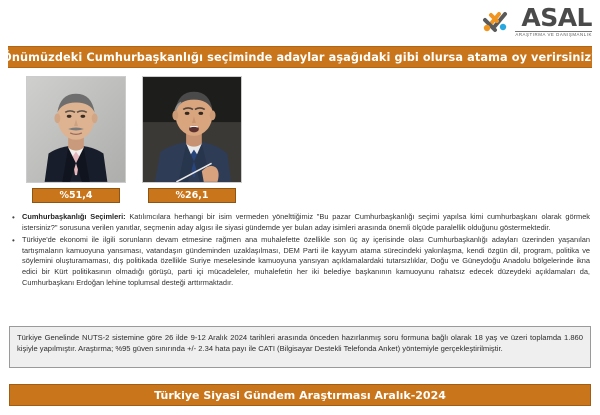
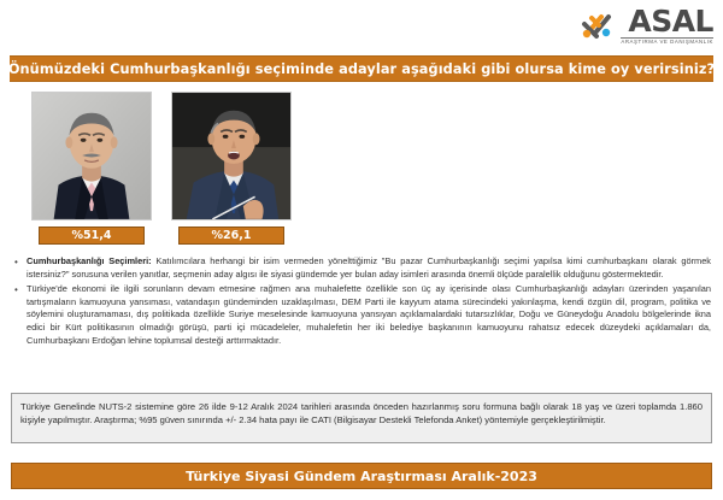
  ASAL
- Önümüzdeki Cumhurbaşkanlığı seçiminde adaylar aşağıdaki gibi olursa atama oy verirsiniz?
+ Önümüzdeki Cumhurbaşkanlığı seçiminde adaylar aşağıdaki gibi olursa kime oy verirsiniz?
  %51,4
  %26,1
  •
  Cumhurbaşkanlığı Seçimleri: Katılımcılara herhangi bir isim vermeden yönelttiğimiz "Bu pazar Cumhurbaşkanlığı seçimi yapılsa kimi cumhurbaşkanı olarak görmek istersiniz?" sorusuna verilen yanıtlar, seçmenin aday algısı ile siyasi gündemde yer bulan aday isimleri arasında önemli ölçüde paralellik olduğunu göstermektedir.
  •
  Türkiye'de ekonomi ile ilgili sorunların devam etmesine rağmen ana muhalefette özellikle son üç ay içerisinde olası Cumhurbaşkanlığı adayları üzerinden yaşanılan tartışmaların kamuoyuna yansıması, vatandaşın gündeminden uzaklaşılması, DEM Parti ile kayyum atama sürecindeki yakınlaşma, kendi özgün dil, program, politika ve söylemini oluşturamaması, dış politikada özellikle Suriye meselesinde kamuoyuna yansıyan açıklamalardaki tutarsızlıklar, Doğu ve Güneydoğu Anadolu bölgelerinde ikna edici bir Kürt politikasının olmadığı görüşü, parti içi mücadeleler, muhalefetin her iki belediye başkanının kamuoyunu rahatsız edecek düzeydeki açıklamaları da, Cumhurbaşkanı Erdoğan lehine toplumsal desteği arttırmaktadır.
  Türkiye Genelinde NUTS-2 sistemine göre 26 ilde 9-12 Aralık 2024 tarihleri arasında önceden hazırlanmış soru formuna bağlı olarak 18 yaş ve üzeri toplamda 1.860 kişiyle yapılmıştır. Araştırma; %95 güven sınırında +/- 2.34 hata payı ile CATI (Bilgisayar Destekli Telefonda Anket) yöntemiyle gerçekleştirilmiştir.
- Türkiye Siyasi Gündem Araştırması Aralık-2024
+ Türkiye Siyasi Gündem Araştırması Aralık-2023
